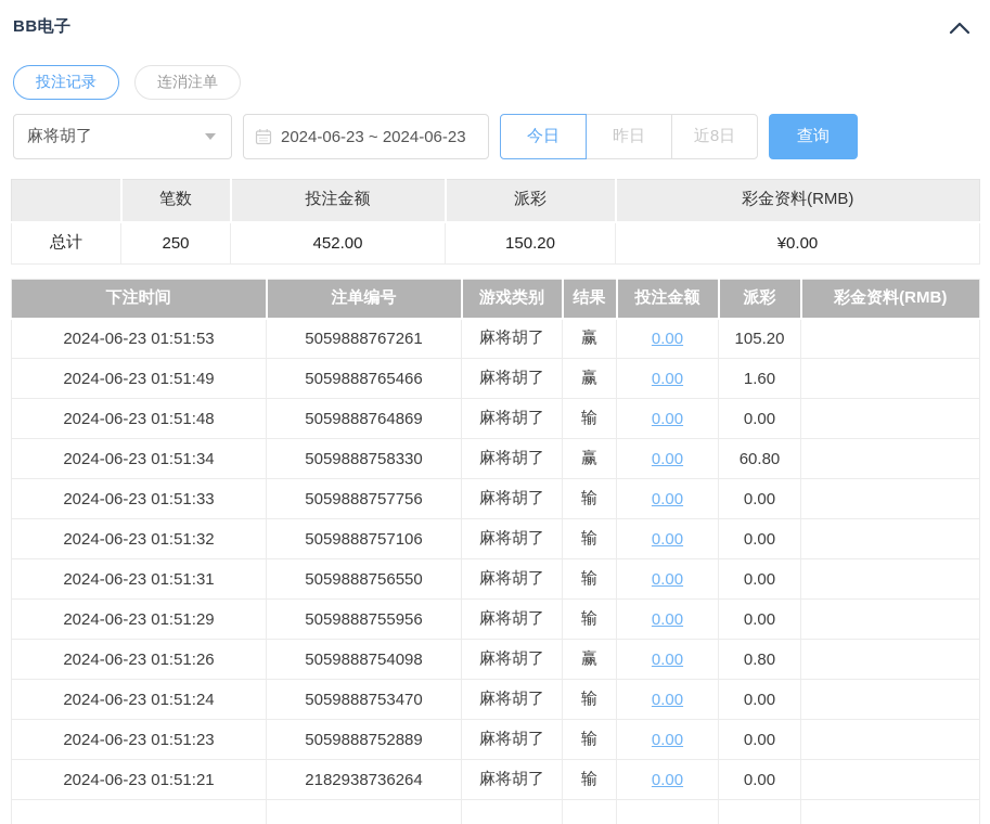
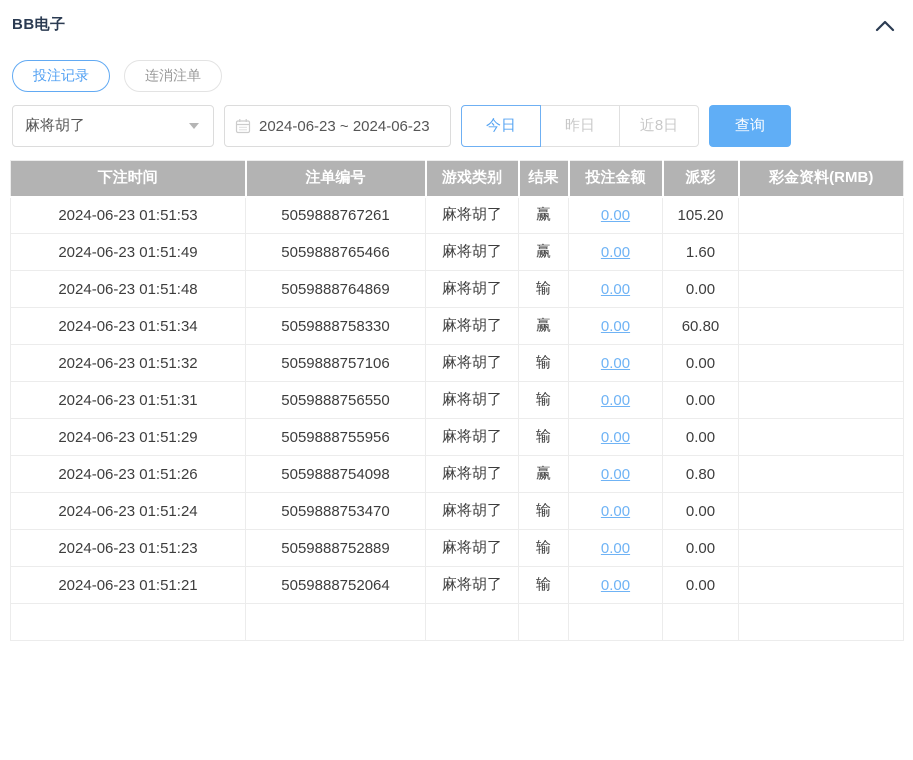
  BB电子
  投注记录
  连消注单
  麻将胡了
  2024-06-23 ~ 2024-06-23
  今日
  昨日
  近8日
  查询
- 	笔数	投注金额	派彩	彩金资料(RMB)
- 总计	250	452.00	150.20	¥0.00
  下注时间	注单编号	游戏类别	结果	投注金额	派彩	彩金资料(RMB)
  2024-06-23 01:51:53	5059888767261	麻将胡了	赢	0.00	105.20
  2024-06-23 01:51:49	5059888765466	麻将胡了	赢	0.00	1.60
  2024-06-23 01:51:48	5059888764869	麻将胡了	输	0.00	0.00
  2024-06-23 01:51:34	5059888758330	麻将胡了	赢	0.00	60.80
- 2024-06-23 01:51:33	5059888757756	麻将胡了	输	0.00	0.00
  2024-06-23 01:51:32	5059888757106	麻将胡了	输	0.00	0.00
  2024-06-23 01:51:31	5059888756550	麻将胡了	输	0.00	0.00
  2024-06-23 01:51:29	5059888755956	麻将胡了	输	0.00	0.00
  2024-06-23 01:51:26	5059888754098	麻将胡了	赢	0.00	0.80
  2024-06-23 01:51:24	5059888753470	麻将胡了	输	0.00	0.00
  2024-06-23 01:51:23	5059888752889	麻将胡了	输	0.00	0.00
- 2024-06-23 01:51:21	2182938736264	麻将胡了	输	0.00	0.00
+ 2024-06-23 01:51:21	5059888752064	麻将胡了	输	0.00	0.00
